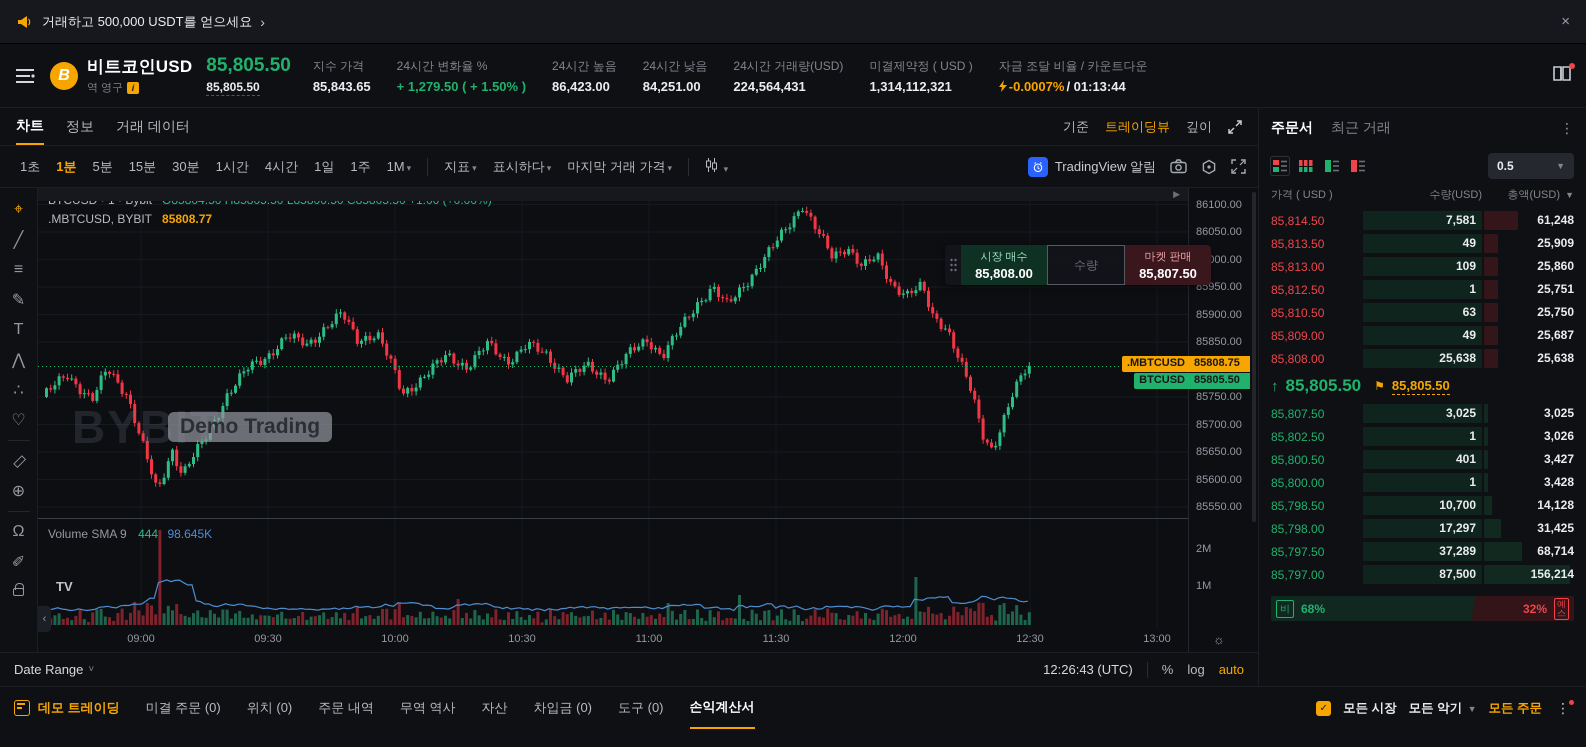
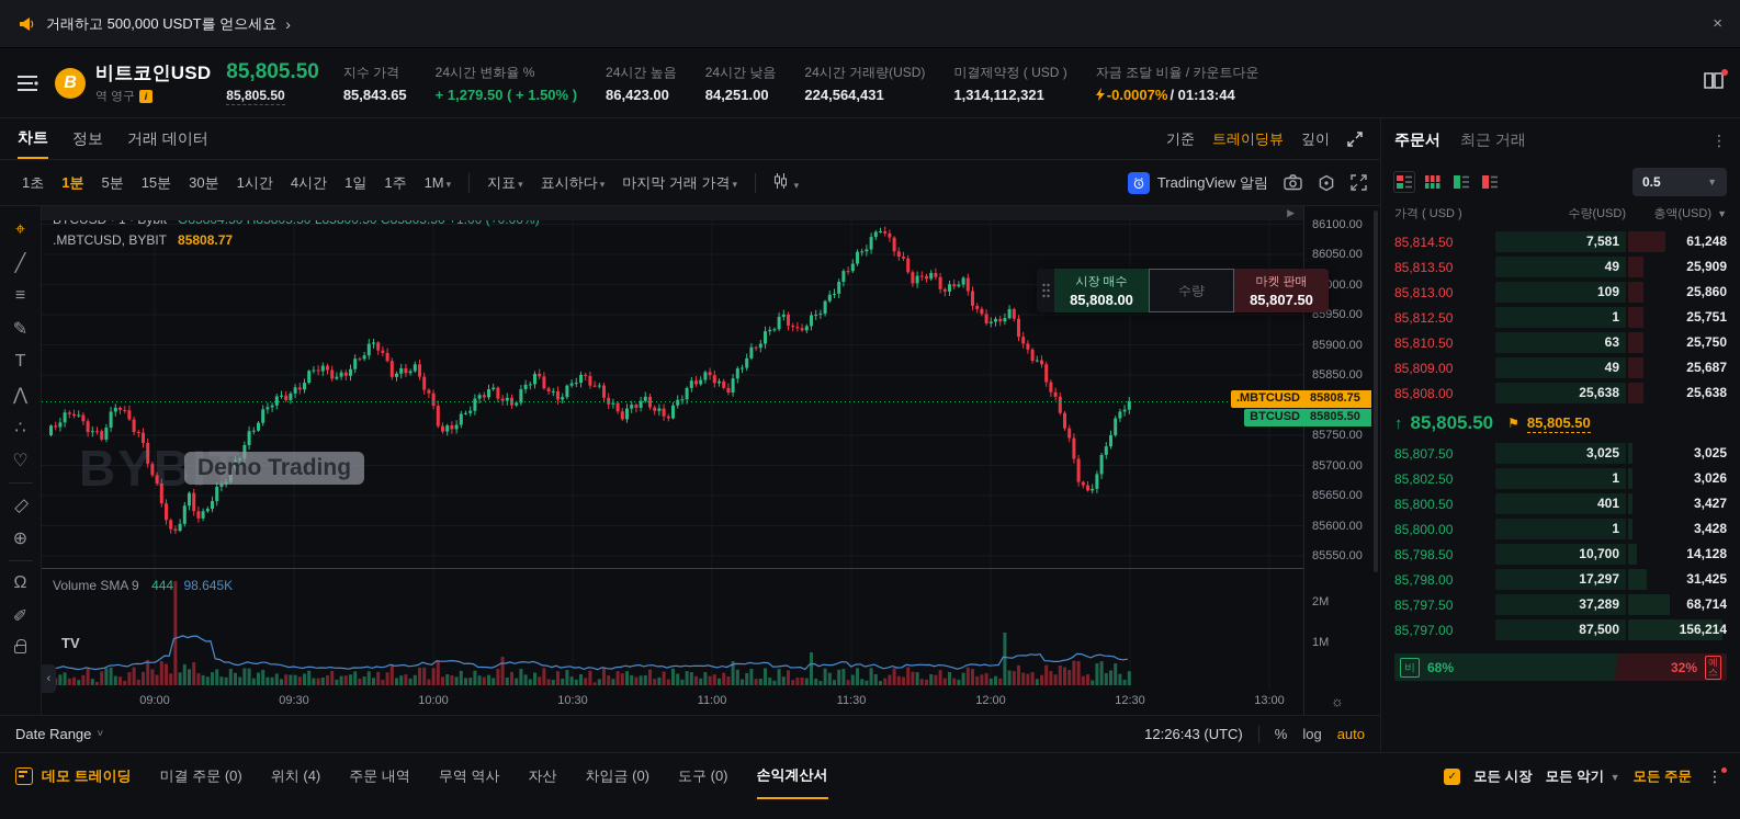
  거래하고 500,000 USDT를 얻으세요
  ›
  ×
  B
  비트코인USD
  역 영구
  i
  85,805.50
  85,805.50
  지수 가격
  85,843.65
  24시간 변화율 %
  + 1,279.50 ( + 1.50% )
  24시간 높음
  86,423.00
  24시간 낮음
  84,251.00
  24시간 거래량(USD)
  224,564,431
  미결제약정 ( USD )
  1,314,112,321
  자금 조달 비율 / 카운트다운
  -0.0007%
  / 01:13:44
  차트
  정보
  거래 데이터
  기준
  트레이딩뷰
  깊이
  1초 1분 5분 15분 30분 1시간 4시간 1일 1주 1M ▾
  지표 ▾
  표시하다 ▾
  마지막 거래 가격 ▾
  ▾
  TradingView 알림
  ⌖
  ╱
  ≡
  ✎
  T
  ⋀
  ∴
  ♡
  ⊕
  Ω
  ✐
  ▶
  .MBTCUSD, BYBIT 85808.77
  BYBIT
  Demo Trading
  시장 매수
  85,808.00
  수량
  마켓 판매
  85,807.50
  Volume SMA 9 444 98.645K
  TV
  09:00
  09:30
  10:00
  10:30
  11:00
  11:30
  12:00
  12:30
  13:00
  ‹
  ☼
  86100.00
  86050.00
  000.00
  85950.00
  85900.00
  85850.00
  85750.00
  85700.00
  85650.00
  85600.00
  85550.00
  2M
  1M
  .MBTCUSD
  85808.75
  BTCUSD
  85805.50
  Date Range
  ˅
  12:26:43 (UTC)
  %
  log
  auto
  주문서
  최근 거래
  ⋮
  0.5
  ▼
  가격 ( USD )
  수량(USD)
  총액(USD) ▼
  85,814.50
  7,581
  61,248
  85,813.50
  49
  25,909
  85,813.00
  109
  25,860
  85,812.50
  1
  25,751
  85,810.50
  63
  25,750
  85,809.00
  49
  25,687
  85,808.00
  25,638
  25,638
  ↑
  85,805.50
  ⚑
  85,805.50
  85,807.50
  3,025
  3,025
  85,802.50
  1
  3,026
  85,800.50
  401
  3,427
  85,800.00
  1
  3,428
  85,798.50
  10,700
  14,128
  85,798.00
  17,297
  31,425
  85,797.50
  37,289
  68,714
  85,797.00
  87,500
  156,214
  비
  68%
  32%
  예스
  데모 트레이딩
  미결 주문 (0)
- 위치 (0)
+ 위치 (4)
  주문 내역
  무역 역사
  자산
  차입금 (0)
  도구 (0)
  손익계산서
  ✓
  모든 시장
  모든 악기 ▼
  모든 주문
  ⋮
